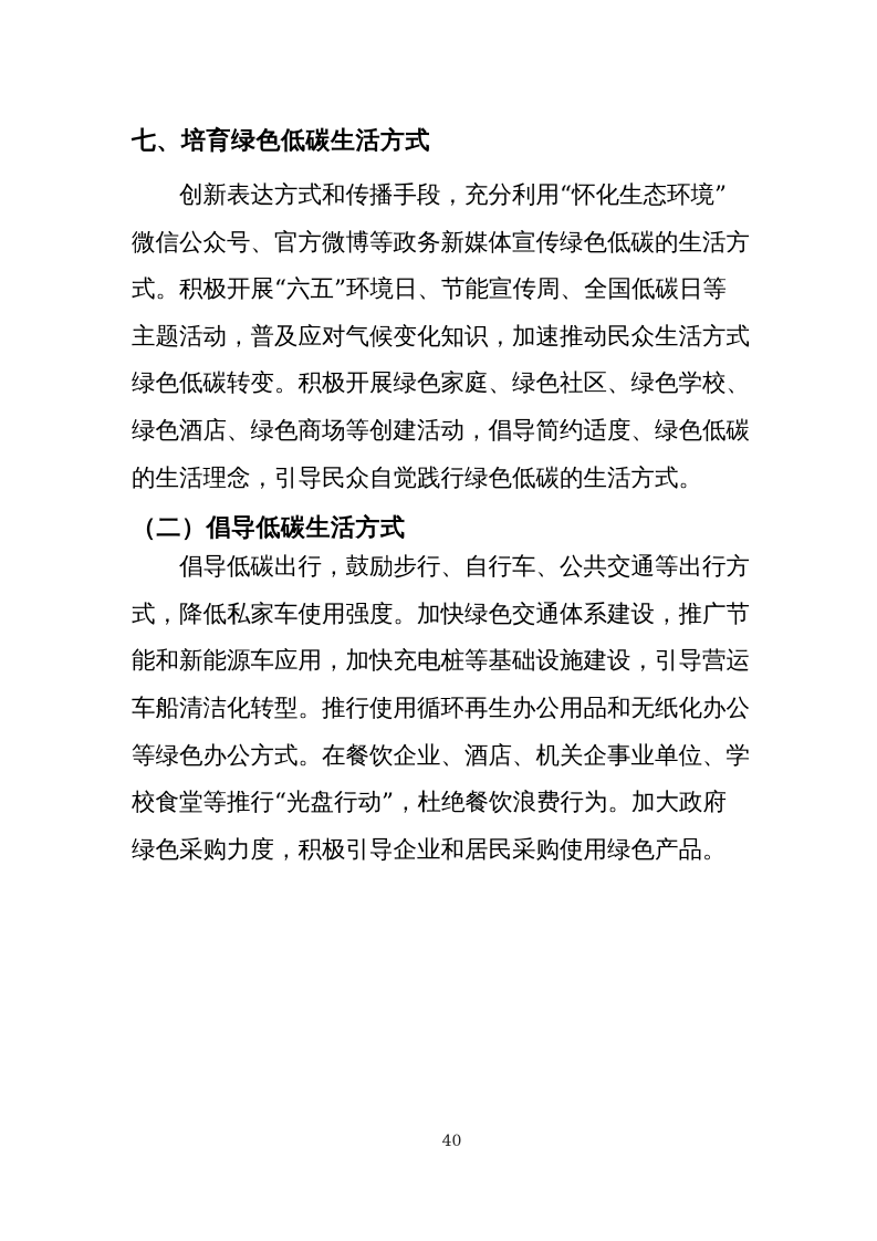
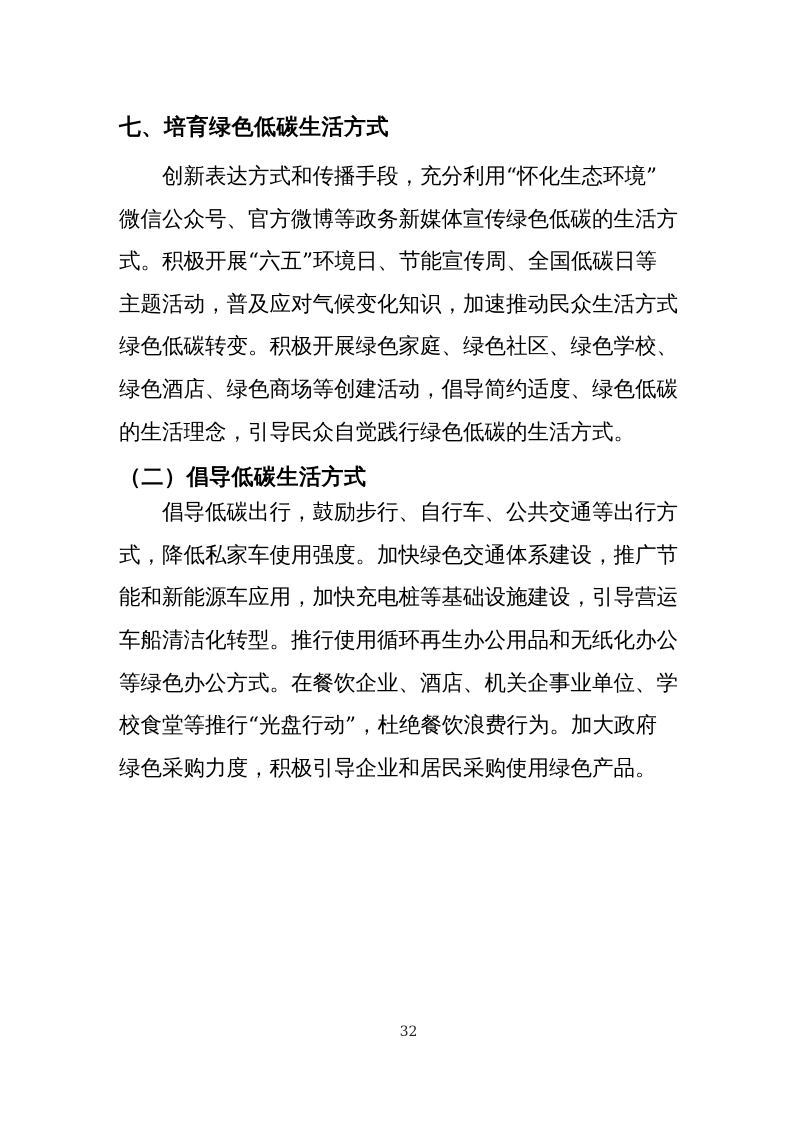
  七、培育绿色低碳生活方式
  创新表达方式和传播手段，充分利用“怀化生态环境”
  微信公众号、官方微博等政务新媒体宣传绿色低碳的生活方
  式。积极开展“六五”环境日、节能宣传周、全国低碳日等
  主题活动，普及应对气候变化知识，加速推动民众生活方式
  绿色低碳转变。积极开展绿色家庭、绿色社区、绿色学校、
  绿色酒店、绿色商场等创建活动，倡导简约适度、绿色低碳
  的生活理念，引导民众自觉践行绿色低碳的生活方式。
  （二）倡导低碳生活方式
  倡导低碳出行，鼓励步行、自行车、公共交通等出行方
  式，降低私家车使用强度。加快绿色交通体系建设，推广节
  能和新能源车应用，加快充电桩等基础设施建设，引导营运
  车船清洁化转型。推行使用循环再生办公用品和无纸化办公
  等绿色办公方式。在餐饮企业、酒店、机关企事业单位、学
  校食堂等推行“光盘行动”，杜绝餐饮浪费行为。加大政府
  绿色采购力度，积极引导企业和居民采购使用绿色产品。
- 40
+ 32
